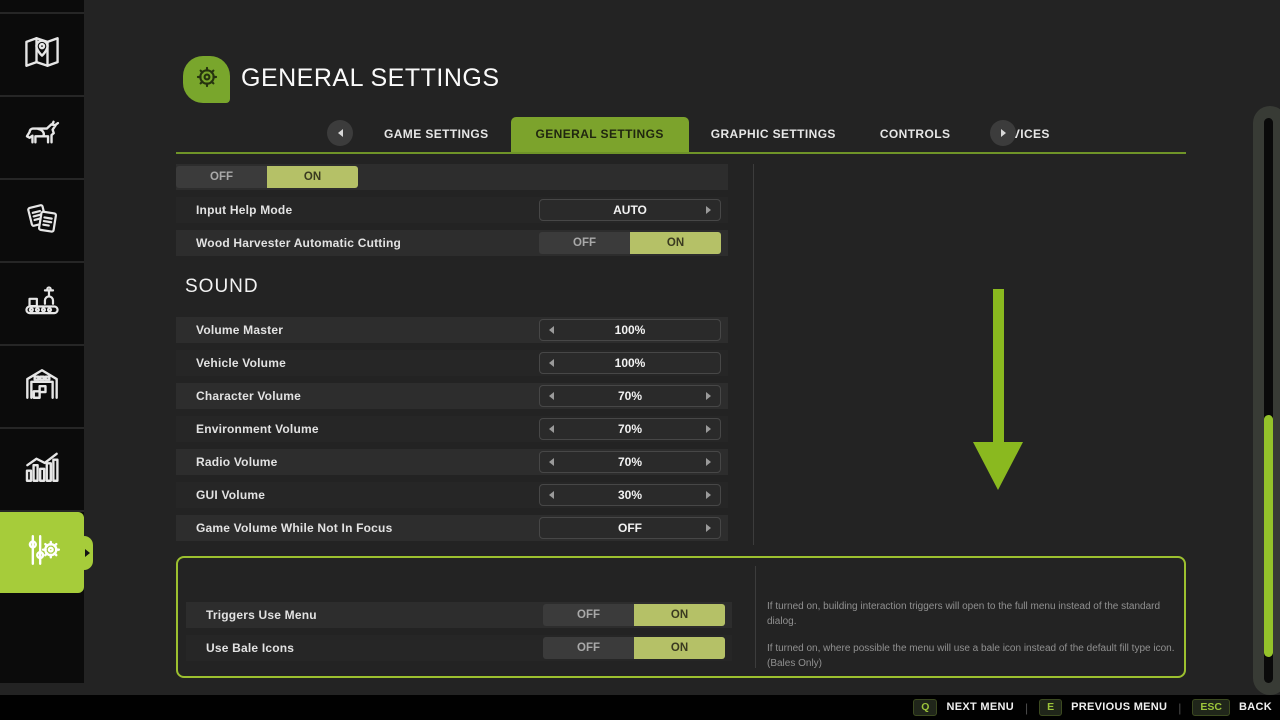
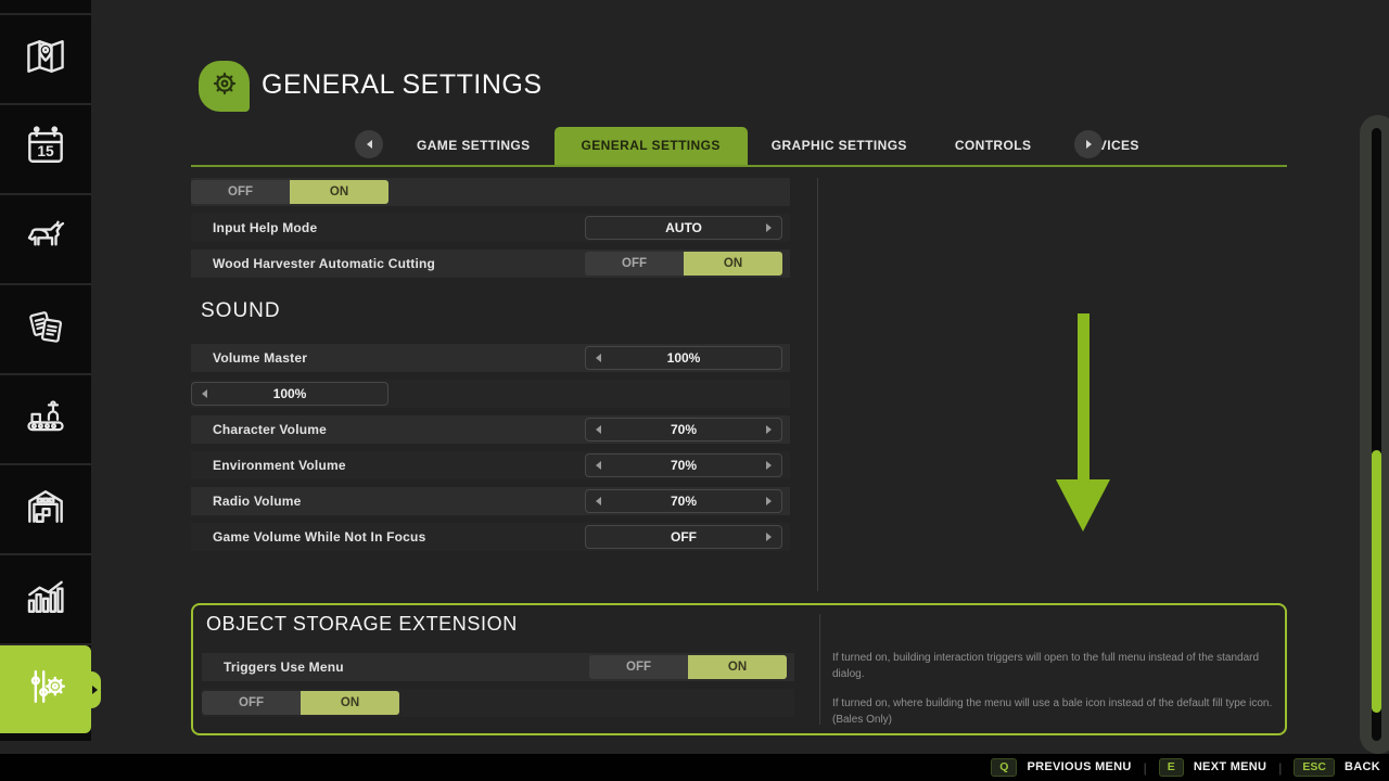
+ 15
  GENERAL SETTINGS
  GAME SETTINGS
  GENERAL SETTINGS
  GRAPHIC SETTINGS
  CONTROLS
  VICES
  OFF
  ON
  Input Help Mode
  AUTO
  Wood Harvester Automatic Cutting
  OFF
  ON
  SOUND
  Volume Master
  100%
- Vehicle Volume
  100%
  Character Volume
  70%
  Environment Volume
  70%
  Radio Volume
  70%
- GUI Volume
- 30%
  Game Volume While Not In Focus
  OFF
+ OBJECT STORAGE EXTENSION
  Triggers Use Menu
  OFF
  ON
- Use Bale Icons
  OFF
  ON
  If turned on, building interaction triggers will open to the full menu instead of the standard dialog.
- If turned on, where possible the menu will use a bale icon instead of the default fill type icon. (Bales Only)
+ If turned on, where building the menu will use a bale icon instead of the default fill type icon. (Bales Only)
  Q
- NEXT MENU
+ PREVIOUS MENU
  |
  E
- PREVIOUS MENU
+ NEXT MENU
  |
  ESC
  BACK
